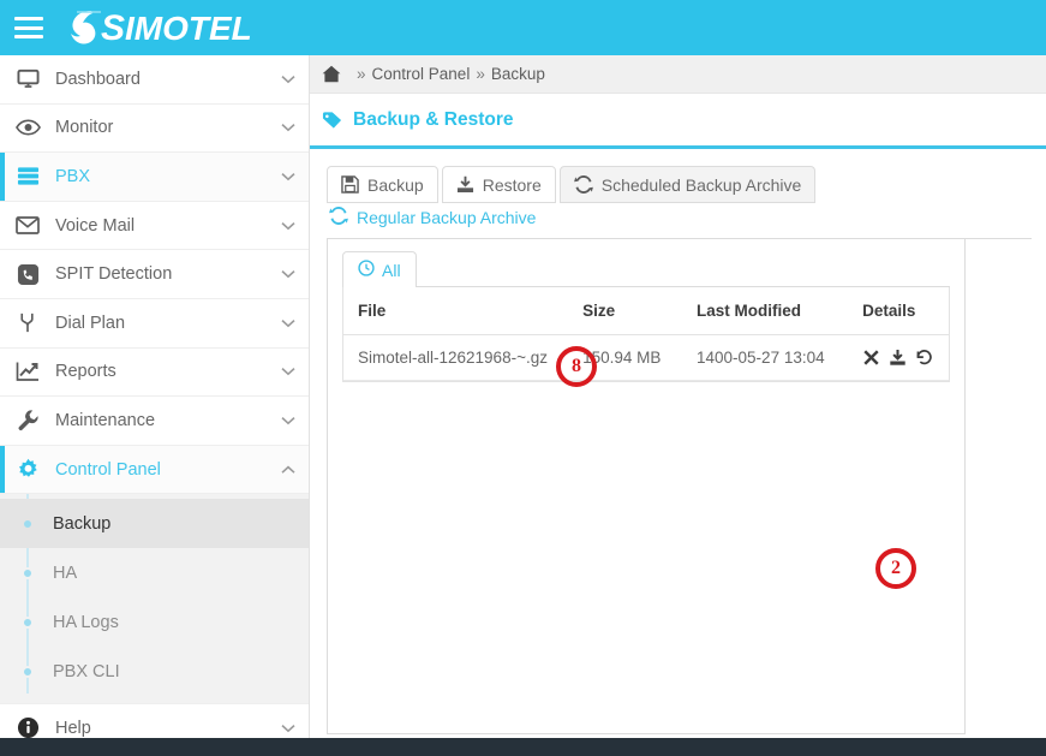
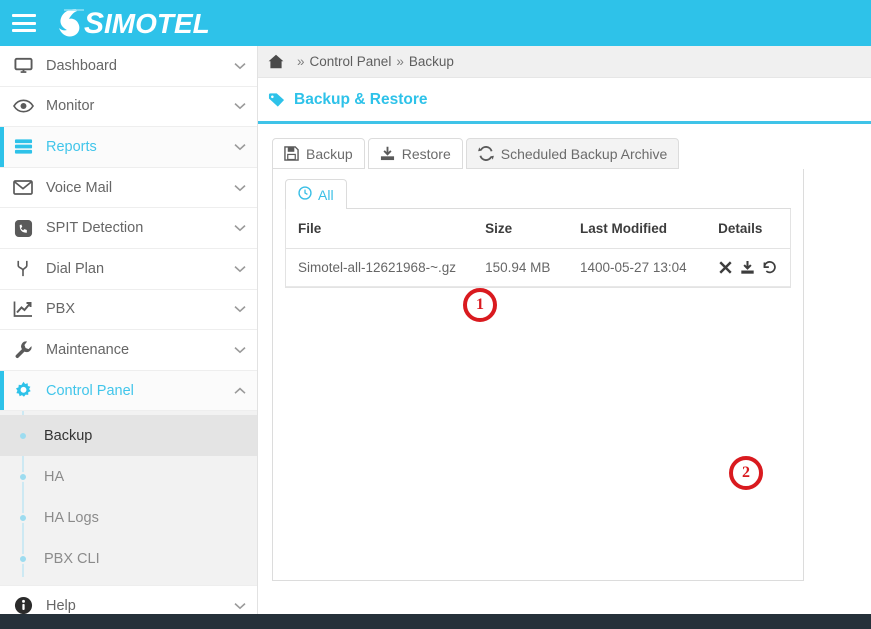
  SIMOTEL
  Dashboard
  Monitor
- PBX
+ Reports
  Voice Mail
  SPIT Detection
  Dial Plan
- Reports
+ PBX
  Maintenance
  Control Panel
  Backup
  HA
  HA Logs
  PBX CLI
  Help
  »
  Control Panel
  »
  Backup
  Backup & Restore
  Backup
  Restore
  Scheduled Backup Archive
- Regular Backup Archive
  All
  File	Size	Last Modified	Details
  Simotel-all-12621968-~.gz	150.94 MB	1400-05-27 13:04
- 8
+ 1
  2
